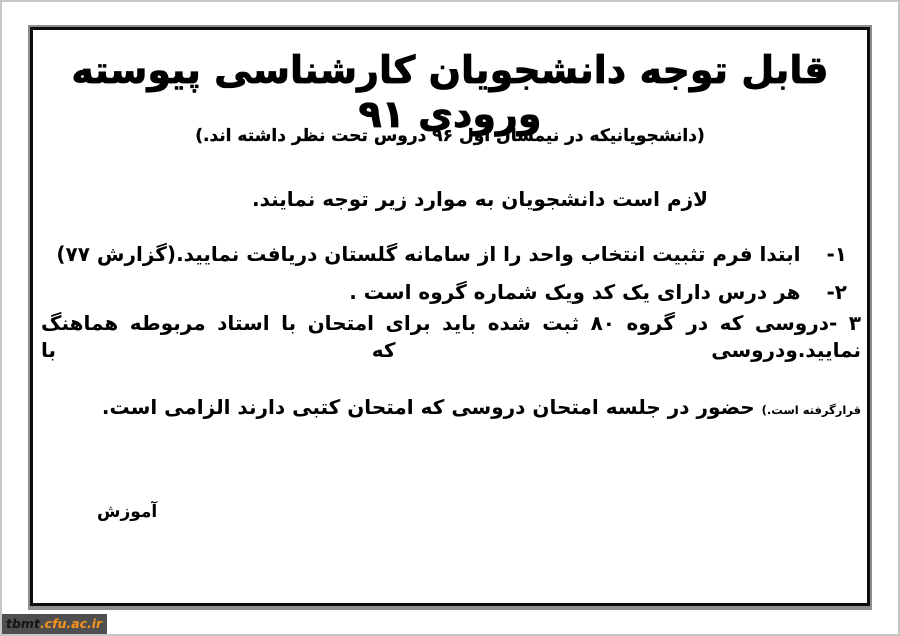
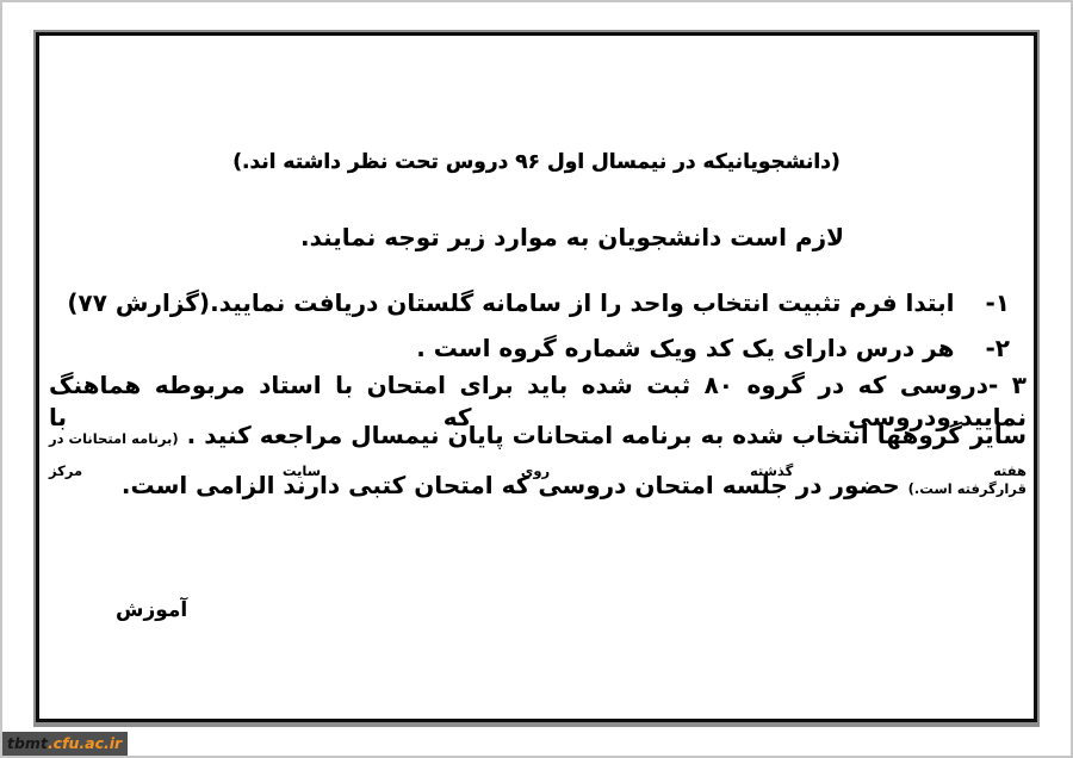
- قابل توجه دانشجویان کارشناسی پیوسته ورودی ۹۱
  (دانشجویانیکه در نیمسال اول ۹۶ دروس تحت نظر داشته اند.)
  لازم است دانشجویان به موارد زیر توجه نمایند.
  ۱-
  ابتدا فرم تثبیت انتخاب واحد را از سامانه گلستان دریافت نمایید.(گزارش ۷۷)
  ۲-
  هر درس دارای یک کد ویک شماره گروه است .
  ۳ -دروسی که در گروه ۸۰ ثبت شده باید برای امتحان با استاد مربوطه هماهنگ نمایید.ودروسی که با
+ سایر گروهها انتخاب شده به برنامه امتحانات پایان نیمسال مراجعه کنید . (برنامه امتحانات در هفته گذشته روی سایت مرکز
  قرارگرفته است.) حضور در جلسه امتحان دروسی که امتحان کتبی دارند الزامی است.
  آموزش
  tbmt
  .cfu.ac.ir
